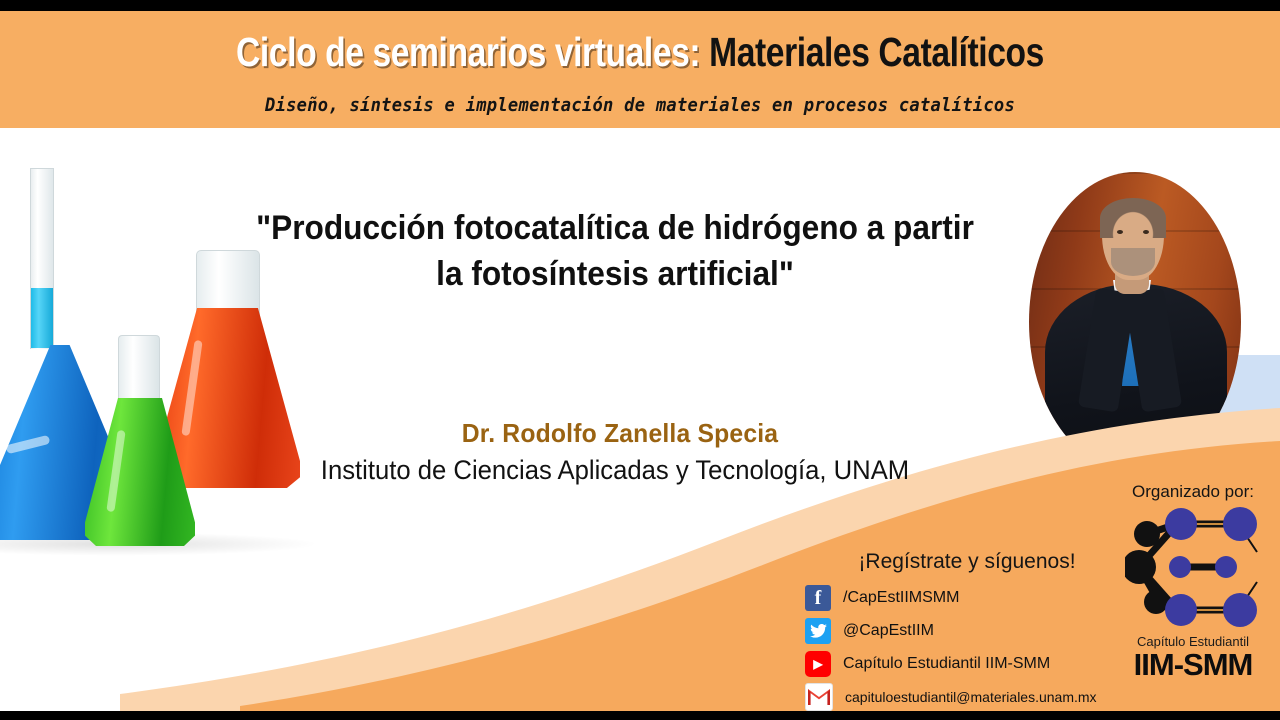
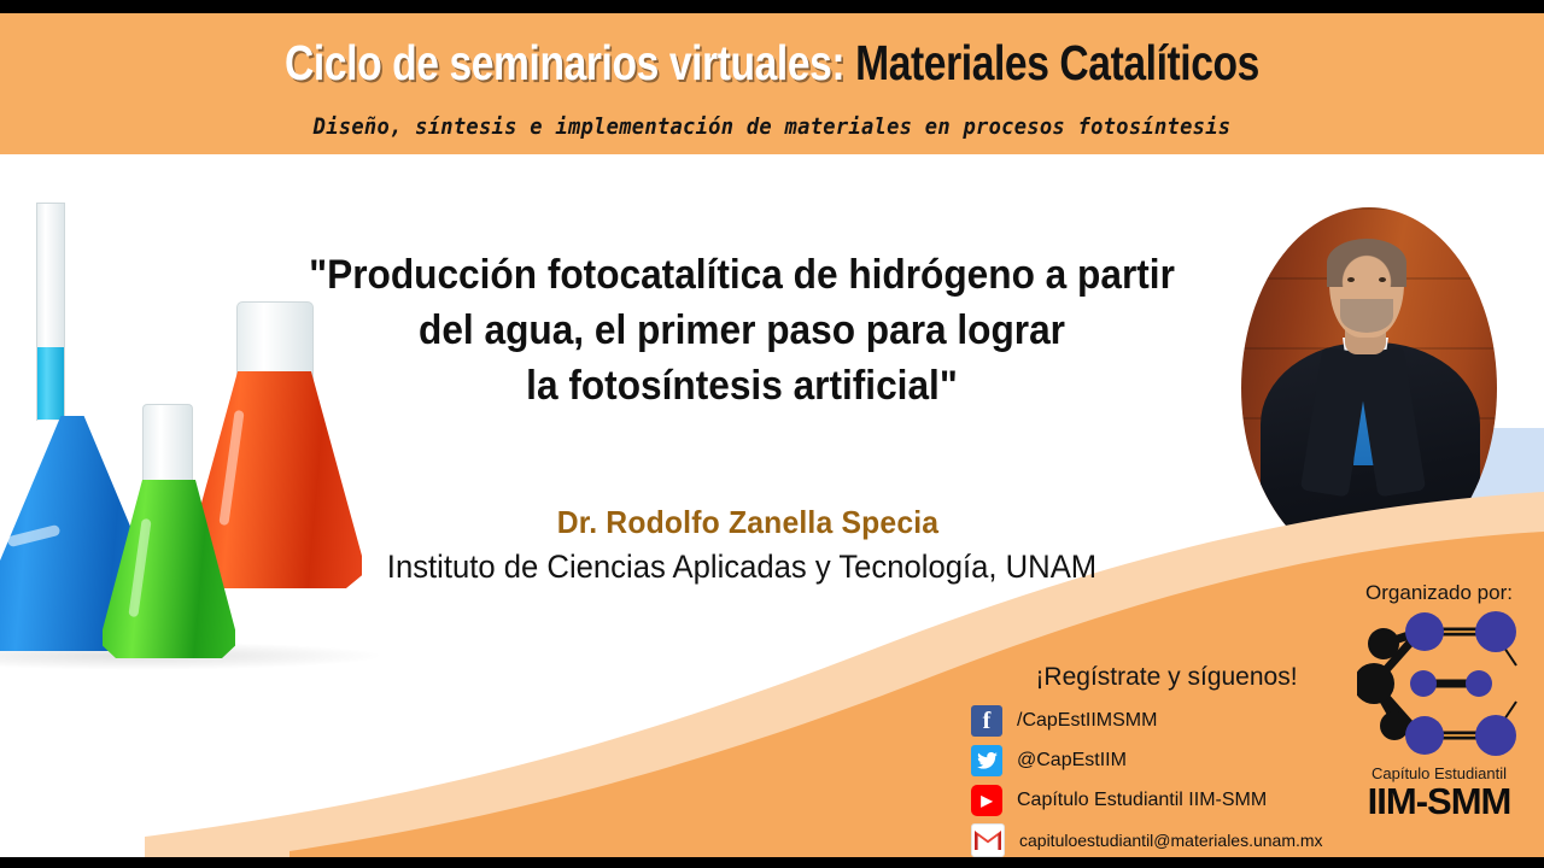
  Ciclo de seminarios virtuales: Materiales Catalíticos
- Diseño, síntesis e implementación de materiales en procesos catalíticos
+ Diseño, síntesis e implementación de materiales en procesos fotosíntesis
  "Producción fotocatalítica de hidrógeno a partir
+ del agua, el primer paso para lograr
  la fotosíntesis artificial"
  Dr. Rodolfo Zanella Specia
  Instituto de Ciencias Aplicadas y Tecnología, UNAM
  ¡Regístrate y síguenos!
  f
  /CapEstIIMSMM
  @CapEstIIM
  ▶
  Capítulo Estudiantil IIM-SMM
  capituloestudiantil@materiales.unam.mx
  Organizado por:
  Capítulo Estudiantil
  IIM-SMM
